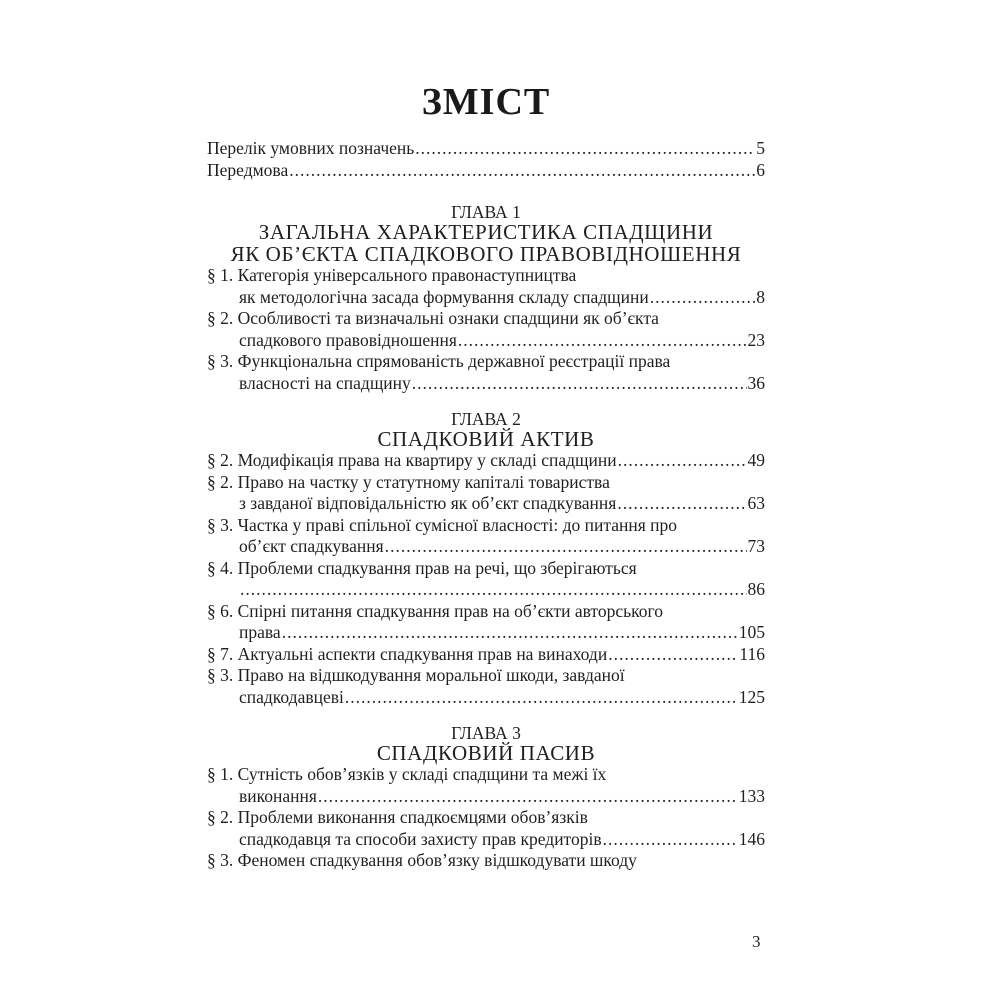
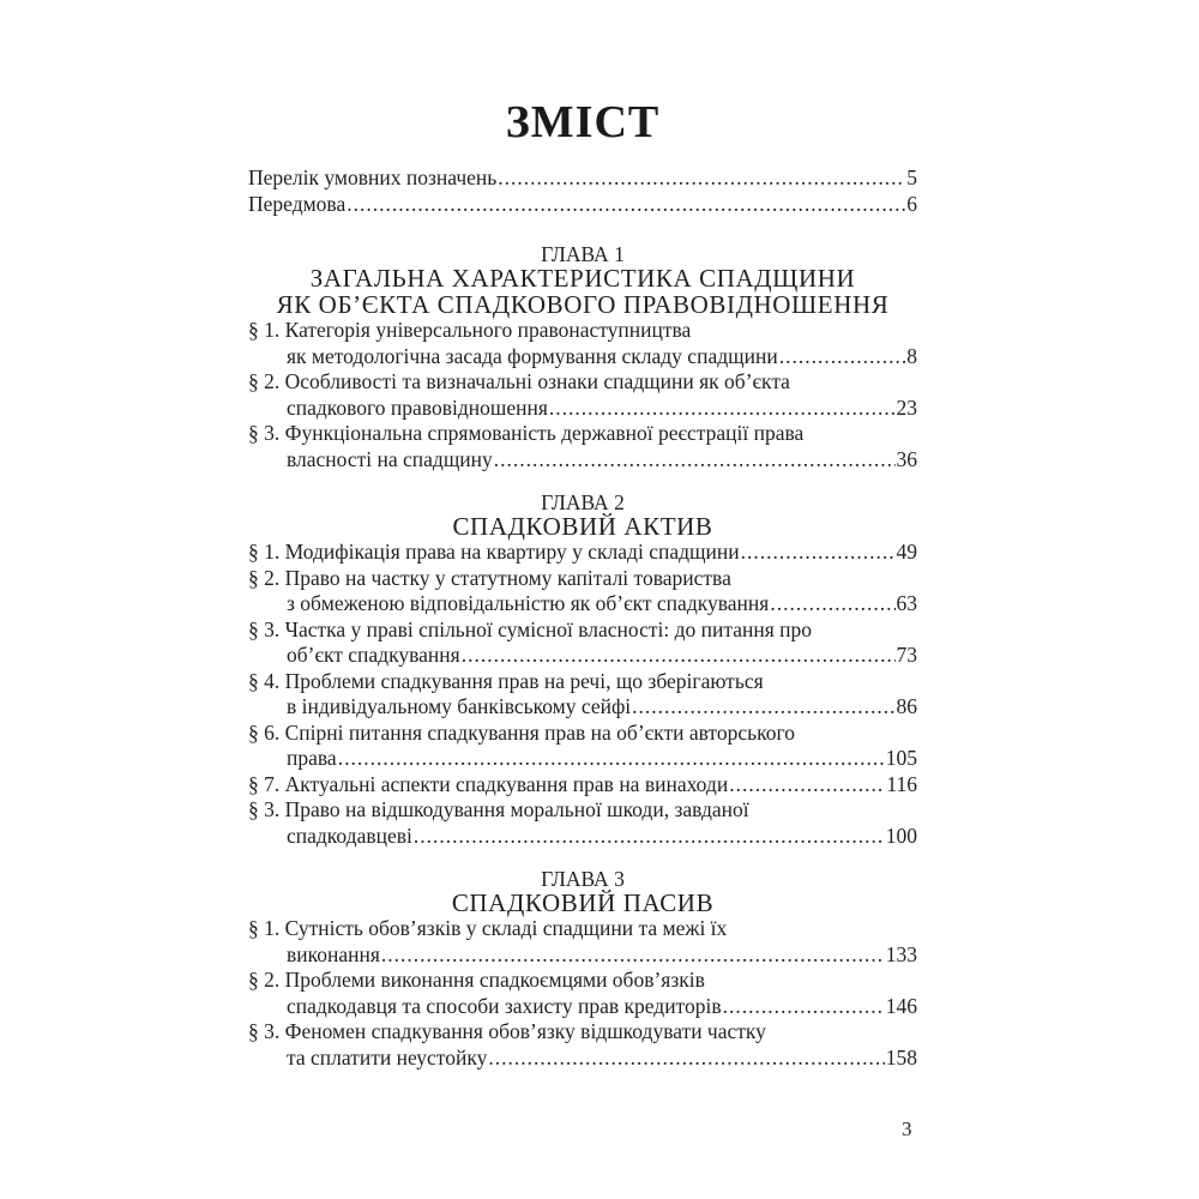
  ЗМІСТ
  Перелік умовних позначень
  5
  Передмова
  6
  ГЛАВА 1
  ЗАГАЛЬНА ХАРАКТЕРИСТИКА СПАДЩИНИ
  ЯК ОБ’ЄКТА СПАДКОВОГО ПРАВОВІДНОШЕННЯ
  § 1. Категорія універсального правонаступництва
  як методологічна засада формування складу спадщини
  8
  § 2. Особливості та визначальні ознаки спадщини як об’єкта
  спадкового правовідношення
  23
  § 3. Функціональна спрямованість державної реєстрації права
  власності на спадщину
  36
  ГЛАВА 2
  СПАДКОВИЙ АКТИВ
- § 2. Модифікація права на квартиру у складі спадщини
+ § 1. Модифікація права на квартиру у складі спадщини
  49
  § 2. Право на частку у статутному капіталі товариства
- з завданої відповідальністю як об’єкт спадкування
+ з обмеженою відповідальністю як об’єкт спадкування
  63
  § 3. Частка у праві спільної сумісної власності: до питання про
  об’єкт спадкування
  73
  § 4. Проблеми спадкування прав на речі, що зберігаються
+ в індивідуальному банківському сейфі
  86
  § 6. Спірні питання спадкування прав на об’єкти авторського
  права
  105
  § 7. Актуальні аспекти спадкування прав на винаходи
  116
  § 3. Право на відшкодування моральної шкоди, завданої
  спадкодавцеві
- 125
+ 100
  ГЛАВА 3
  СПАДКОВИЙ ПАСИВ
  § 1. Сутність обов’язків у складі спадщини та межі їх
  виконання
  133
  § 2. Проблеми виконання спадкоємцями обов’язків
  спадкодавця та способи захисту прав кредиторів
  146
- § 3. Феномен спадкування обов’язку відшкодувати шкоду
+ § 3. Феномен спадкування обов’язку відшкодувати частку
+ та сплатити неустойку
+ 158
  3
